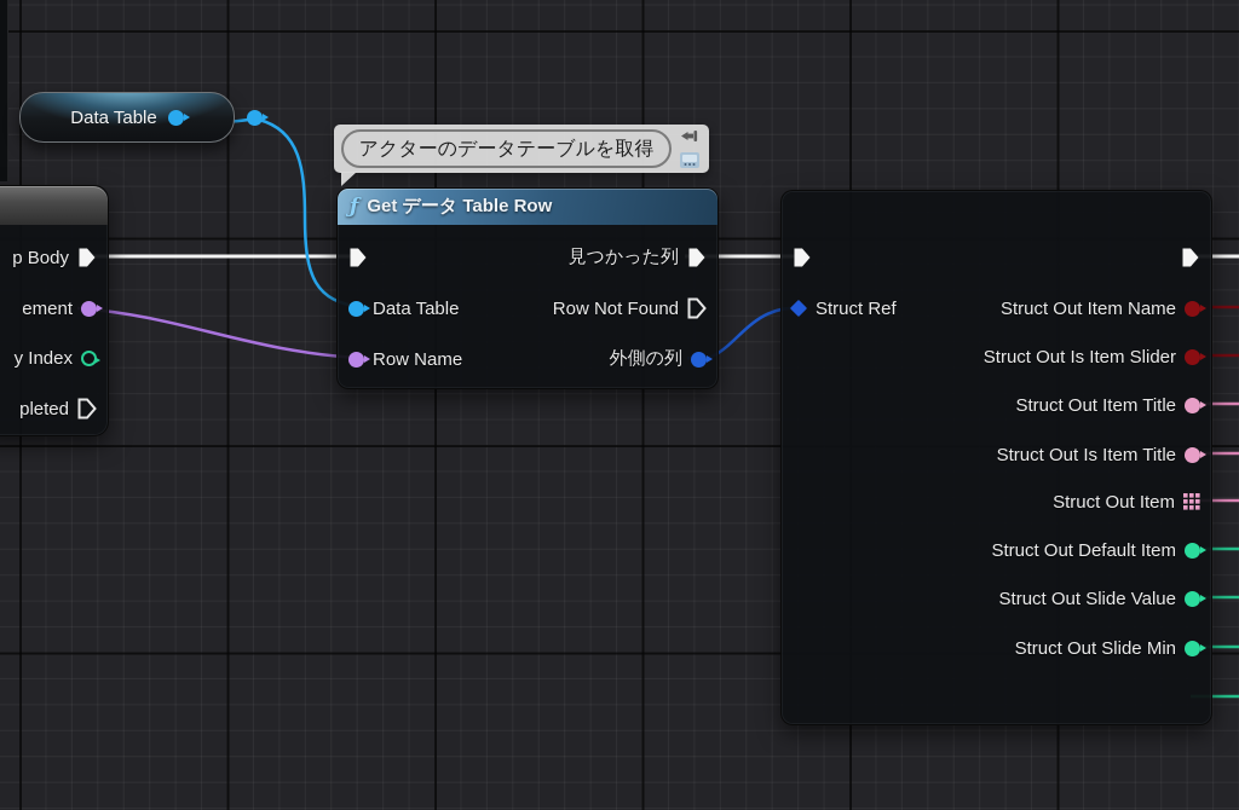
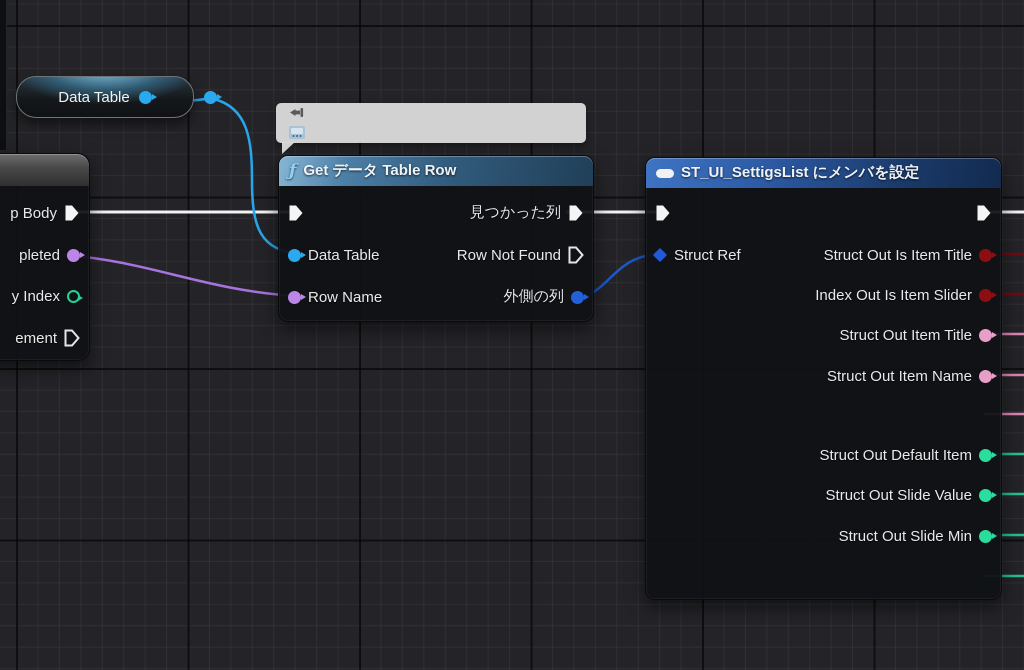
  Data Table
- アクターのデータテーブルを取得
  p Body
- ement
+ pleted
  y Index
- pleted
+ ement
  ƒ
  Get データ Table Row
  見つかった列
  Data Table
  Row Not Found
  Row Name
  外側の列
+ ST_UI_SettigsList にメンバを設定
  Struct Ref
- Struct Out Item Name
+ Struct Out Is Item Title
- Struct Out Is Item Slider
+ Index Out Is Item Slider
  Struct Out Item Title
- Struct Out Is Item Title
+ Struct Out Item Name
- Struct Out Item
  Struct Out Default Item
  Struct Out Slide Value
  Struct Out Slide Min
